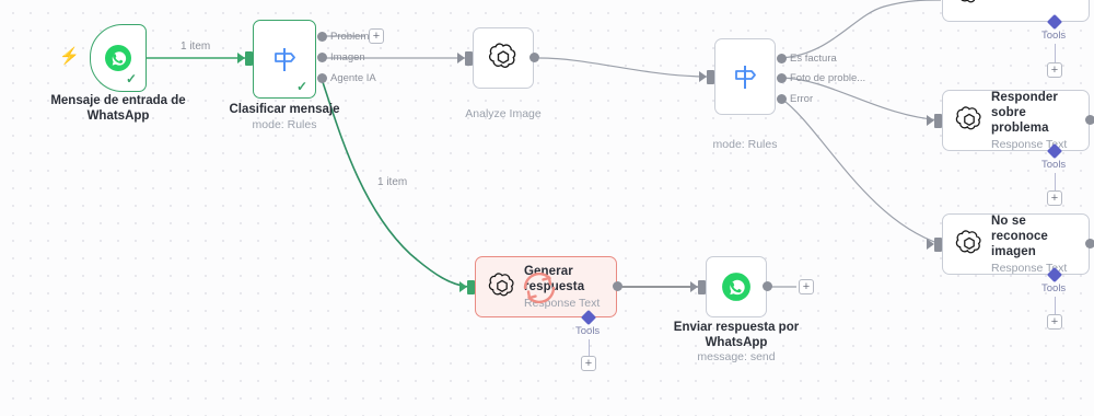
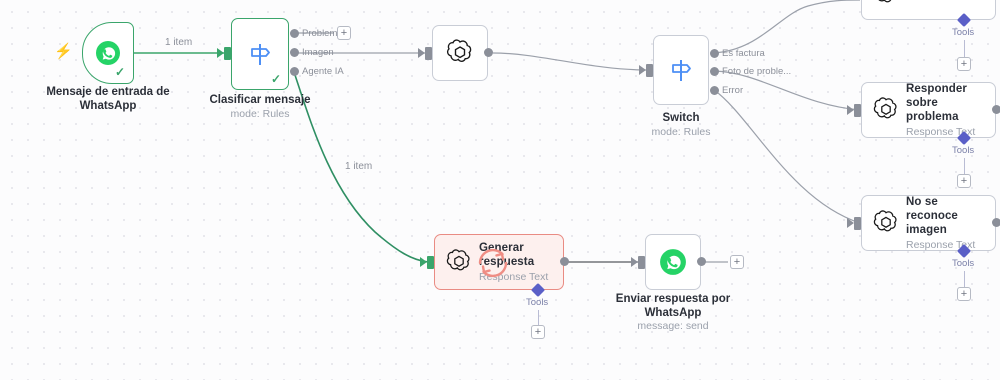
  ⚡
  ✓
  Mensaje de entrada de
  WhatsApp
  ✓
  Problem
  Imagen
  Agente IA
  +
  Clasificar mensaje
  mode: Rules
  1 item
- Analyze Image
  Es factura
  Foto de proble...
  Error
+ Switch
  mode: Rules
  Tools
  +
  Responder sobre
  problema
  Response Txt
  Tools
  +
  No se reconoce
  imagen
  Response Txt
  Tools
  +
  Generar
  respuesta
  Rponse Text
  Tools
  +
  1 item
  +
  Enviar respuesta por
  WhatsApp
  message: send
